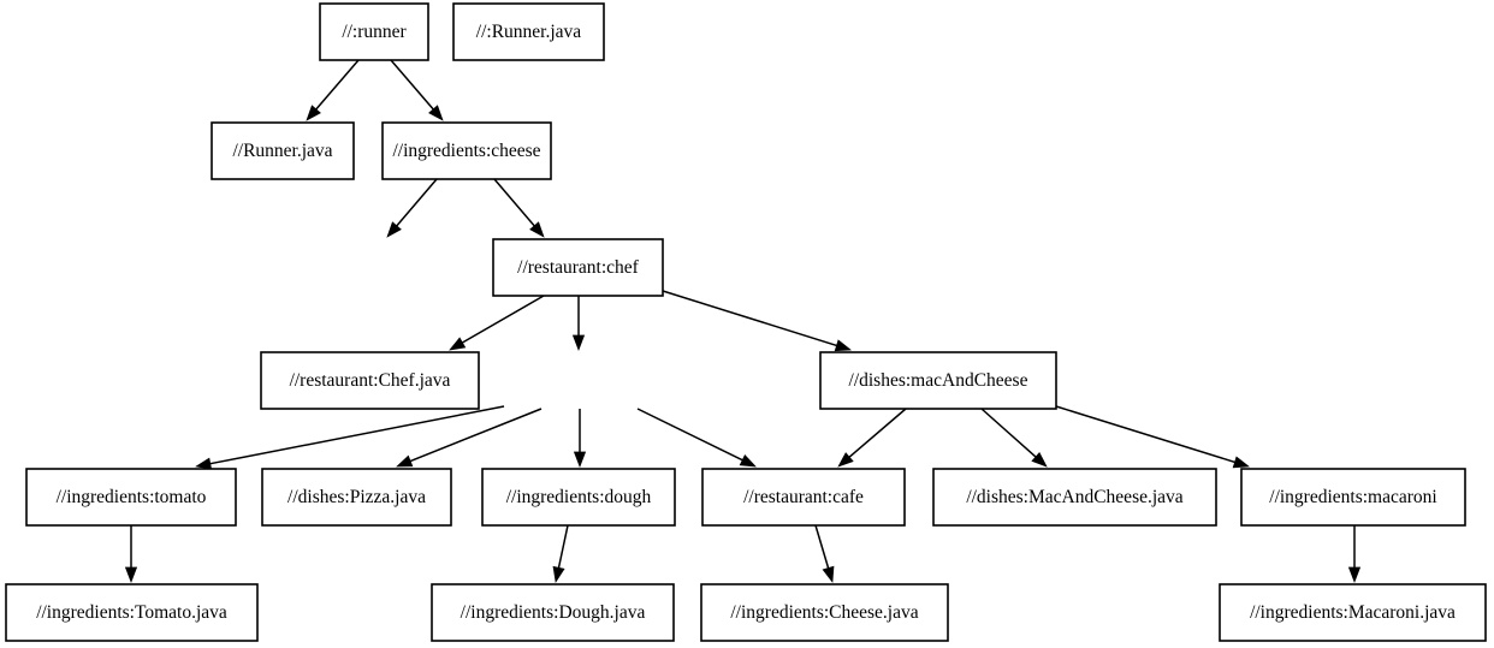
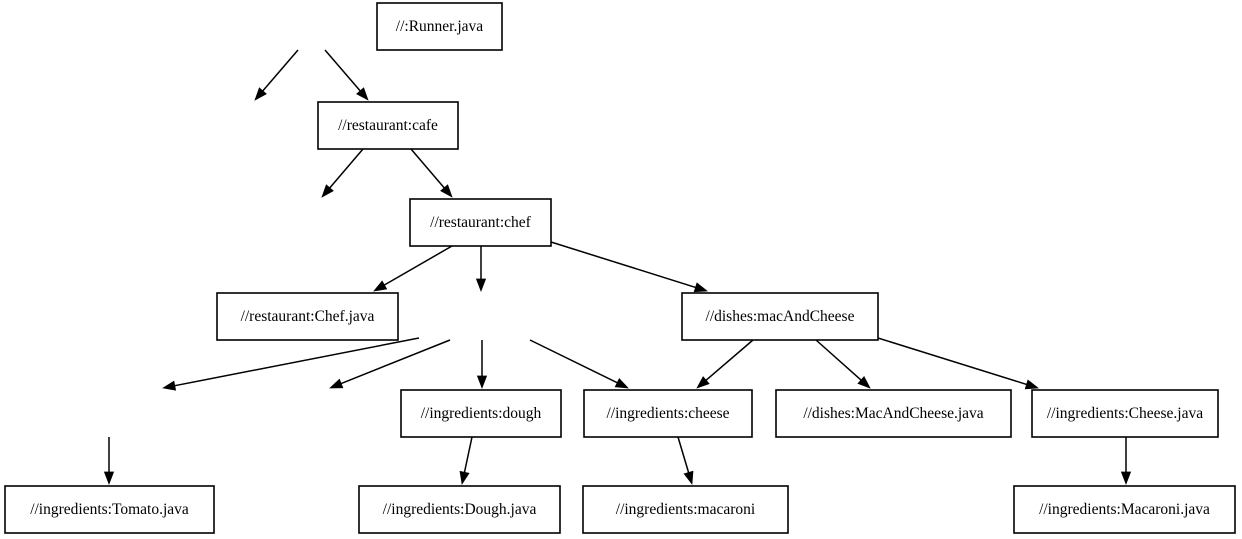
- //:runner
  //:Runner.java
- //Runner.java
- //ingredients:cheese
+ //restaurant:cafe
  //restaurant:chef
  //restaurant:Chef.java
  //dishes:macAndCheese
- //ingredients:tomato
- //dishes:Pizza.java
  //ingredients:dough
- //restaurant:cafe
+ //ingredients:cheese
  //dishes:MacAndCheese.java
- //ingredients:macaroni
+ //ingredients:Cheese.java
  //ingredients:Tomato.java
  //ingredients:Dough.java
- //ingredients:Cheese.java
+ //ingredients:macaroni
  //ingredients:Macaroni.java
